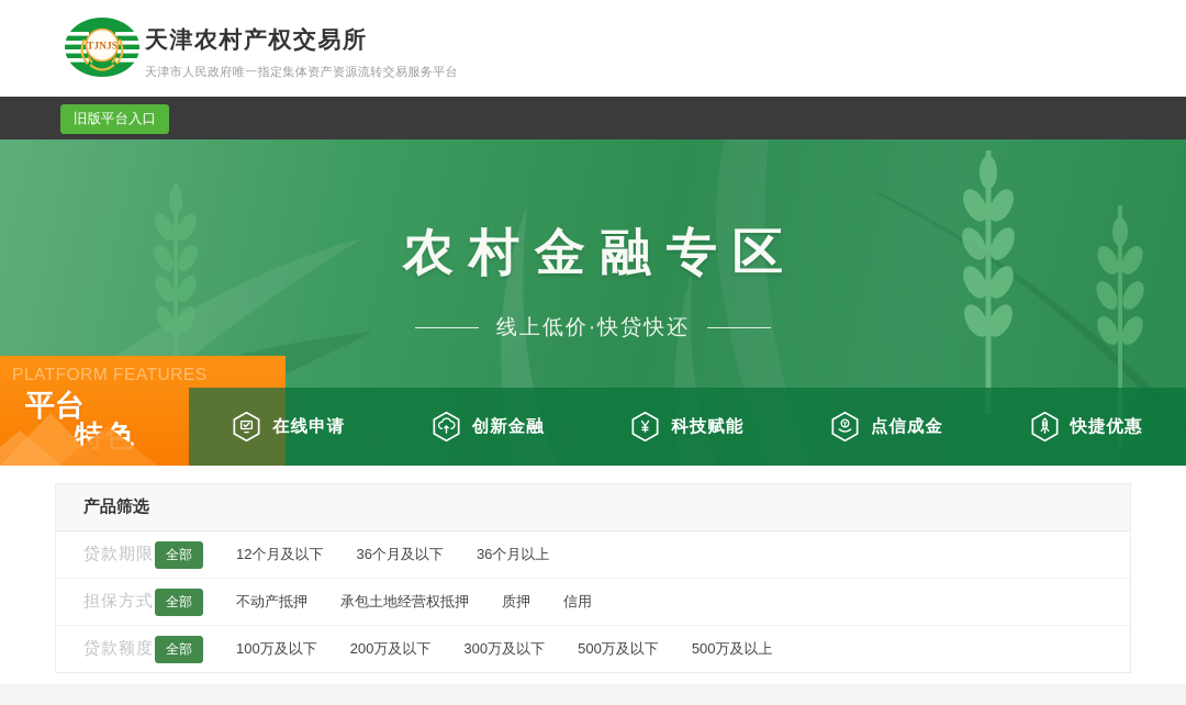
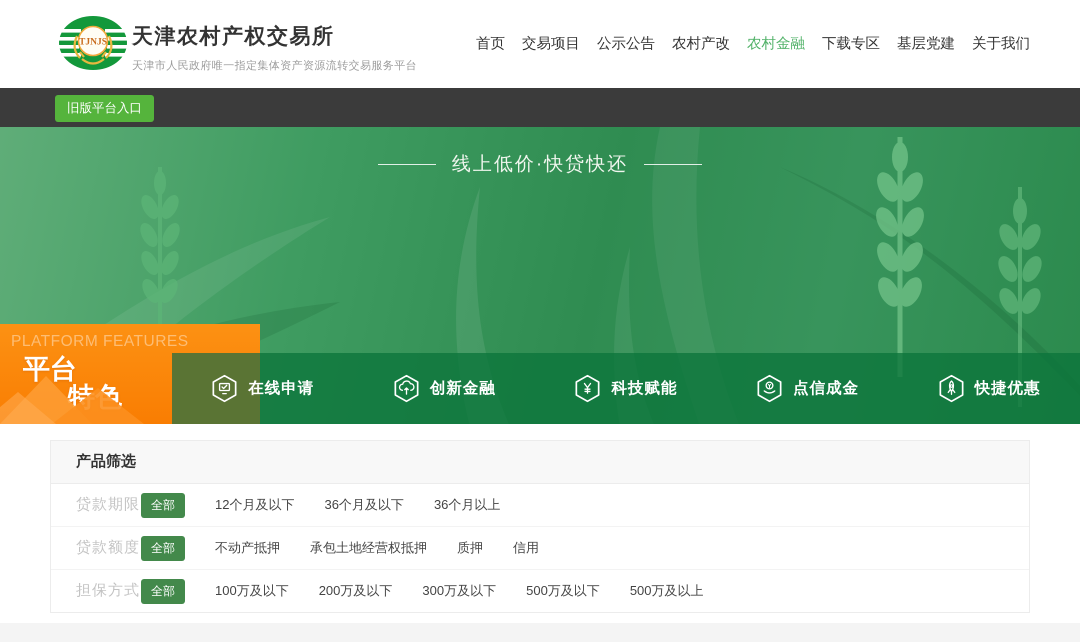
  TJNJS
  天津农村产权交易所
  天津市人民政府唯一指定集体资产资源流转交易服务平台
+ 首页
+ 交易项目
+ 公示公告
+ 农村产改
+ 农村金融
+ 下载专区
+ 基层党建
+ 关于我们
  旧版平台入口
- 农村金融专区
  线上低价·快贷快还
  PLATFORM FEATURES
  平台
  在线申请
  创新金融
  科技赋能
  点信成金
  快捷优惠
  产品筛选
  贷款期限
  全部
  12个月及以下
  36个月及以下
  36个月以上
- 担保方式
+ 贷款额度
  全部
  不动产抵押
  承包土地经营权抵押
  质押
  信用
- 贷款额度
+ 担保方式
  全部
  100万及以下
  200万及以下
  300万及以下
  500万及以下
  500万及以上
